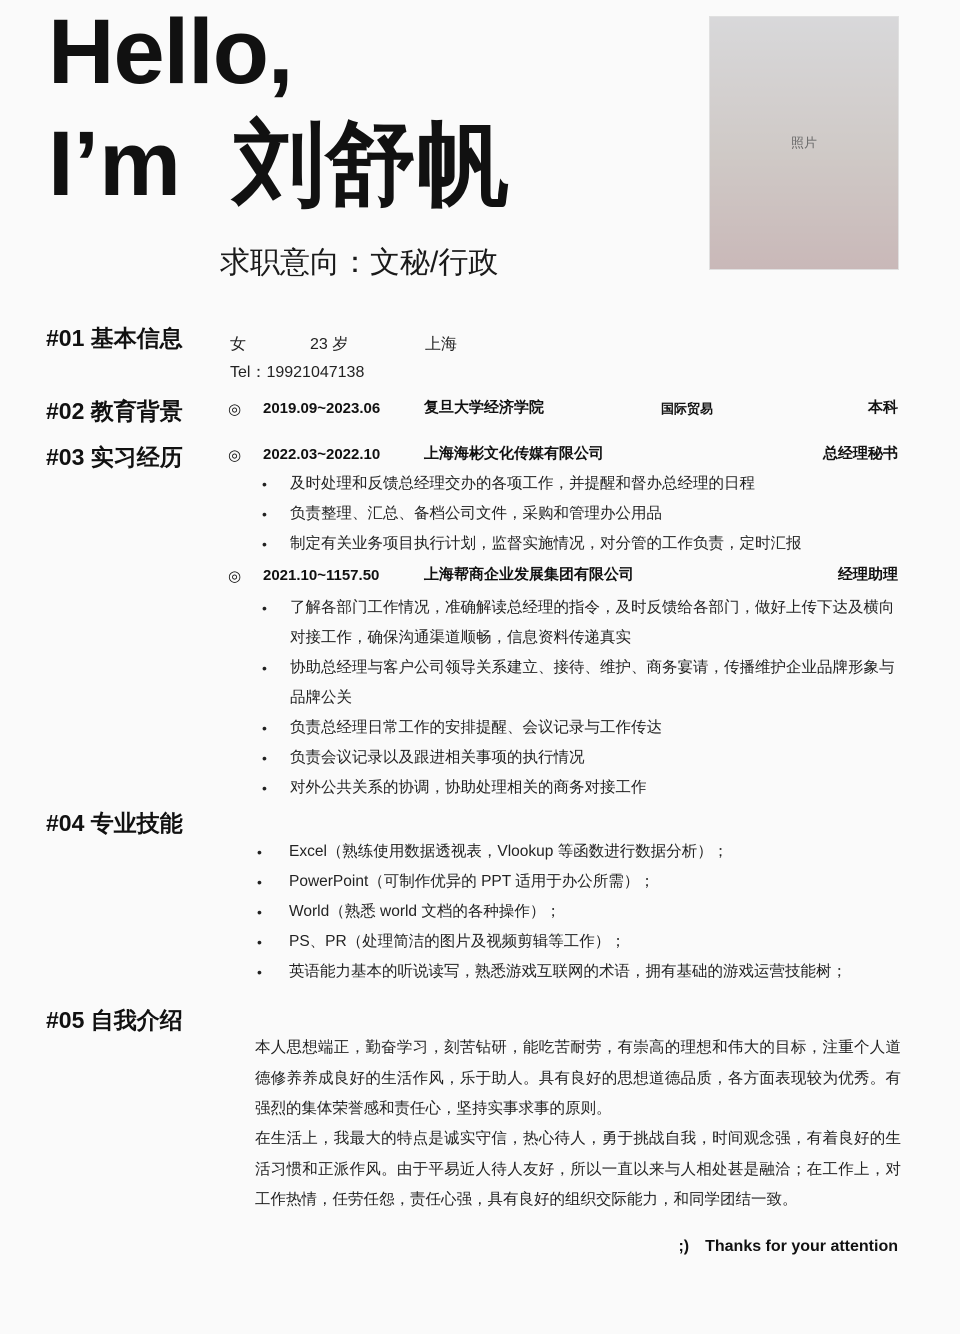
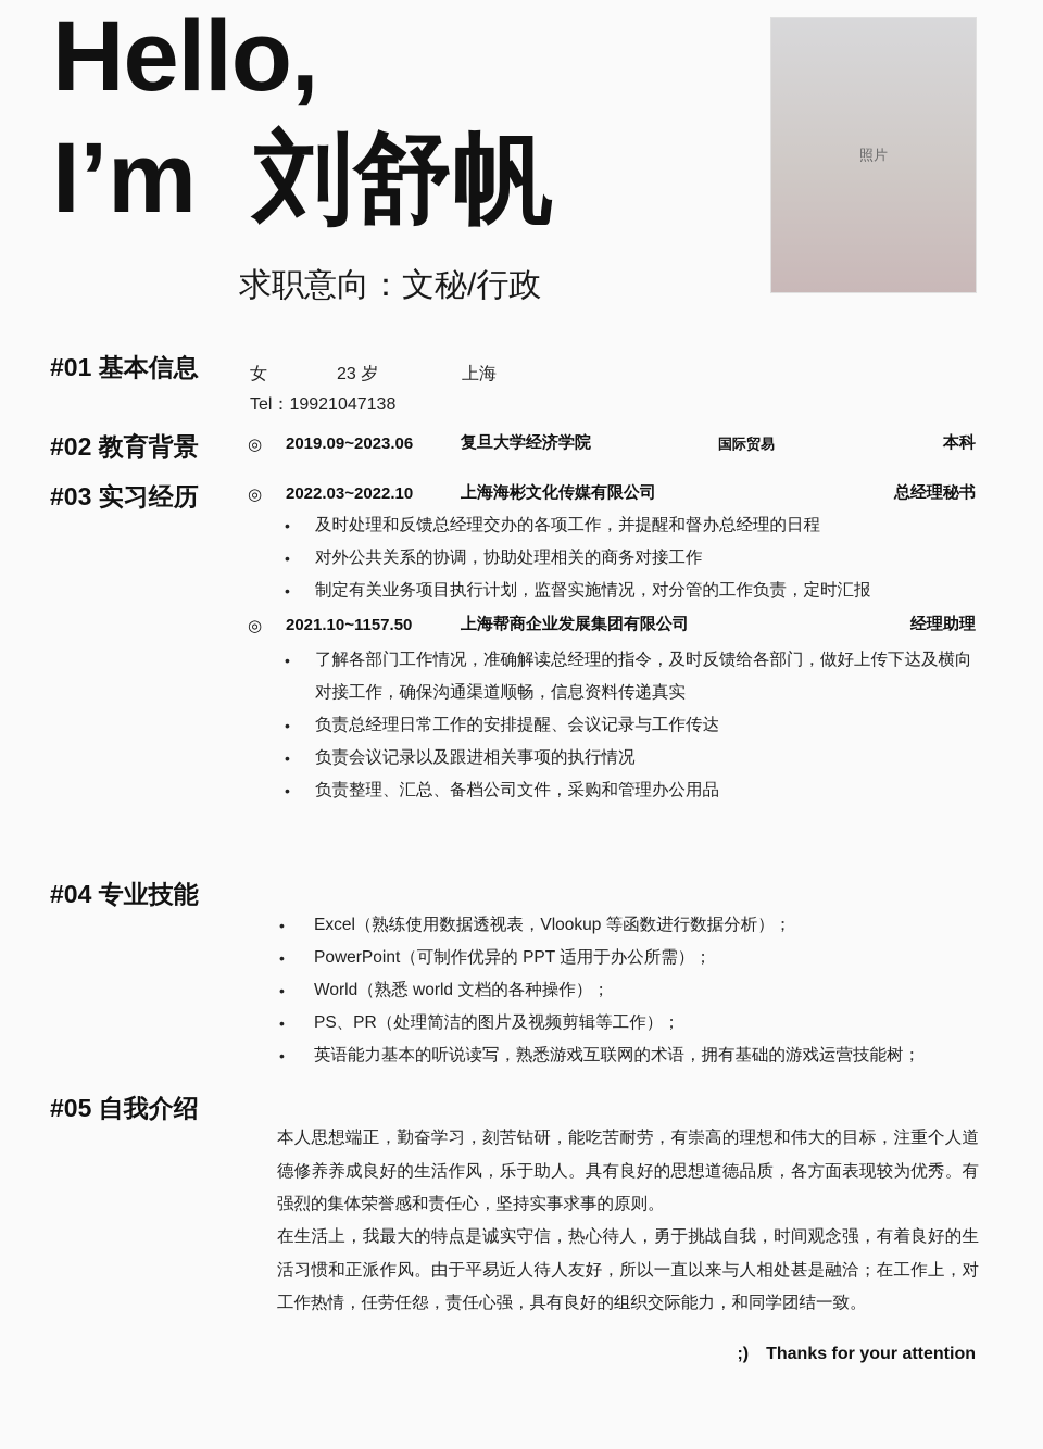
  Hello,
  I’m 刘舒帆
  求职意向：文秘/行政
  照片
  #01 基本信息
  女
  23 岁
  上海
  Tel：19921047138
  #02 教育背景
  ◎
  2019.09~2023.06
  复旦大学经济学院
  国际贸易
  本科
  #03 实习经历
  ◎
  2022.03~2022.10
  上海海彬文化传媒有限公司
  总经理秘书
  及时处理和反馈总经理交办的各项工作，并提醒和督办总经理的日程
- 负责整理、汇总、备档公司文件，采购和管理办公用品
+ 对外公共关系的协调，协助处理相关的商务对接工作
  制定有关业务项目执行计划，监督实施情况，对分管的工作负责，定时汇报
  ◎
  2021.10~1157.50
  上海帮商企业发展集团有限公司
  经理助理
  了解各部门工作情况，准确解读总经理的指令，及时反馈给各部门，做好上传下达及横向对接工作，确保沟通渠道顺畅，信息资料传递真实
- 协助总经理与客户公司领导关系建立、接待、维护、商务宴请，传播维护企业品牌形象与品牌公关
  负责总经理日常工作的安排提醒、会议记录与工作传达
  负责会议记录以及跟进相关事项的执行情况
- 对外公共关系的协调，协助处理相关的商务对接工作
+ 负责整理、汇总、备档公司文件，采购和管理办公用品
  #04 专业技能
  Excel（熟练使用数据透视表，Vlookup 等函数进行数据分析）；
  PowerPoint（可制作优异的 PPT 适用于办公所需）；
  World（熟悉 world 文档的各种操作）；
  PS、PR（处理简洁的图片及视频剪辑等工作）；
  英语能力基本的听说读写，熟悉游戏互联网的术语，拥有基础的游戏运营技能树；
  #05 自我介绍
  本人思想端正，勤奋学习，刻苦钻研，能吃苦耐劳，有崇高的理想和伟大的目标，注重个人道德修养养成良好的生活作风，乐于助人。具有良好的思想道德品质，各方面表现较为优秀。有强烈的集体荣誉感和责任心，坚持实事求事的原则。
  在生活上，我最大的特点是诚实守信，热心待人，勇于挑战自我，时间观念强，有着良好的生活习惯和正派作风。由于平易近人待人友好，所以一直以来与人相处甚是融洽；在工作上，对工作热情，任劳任怨，责任心强，具有良好的组织交际能力，和同学团结一致。
  ;) Thanks for your attention
